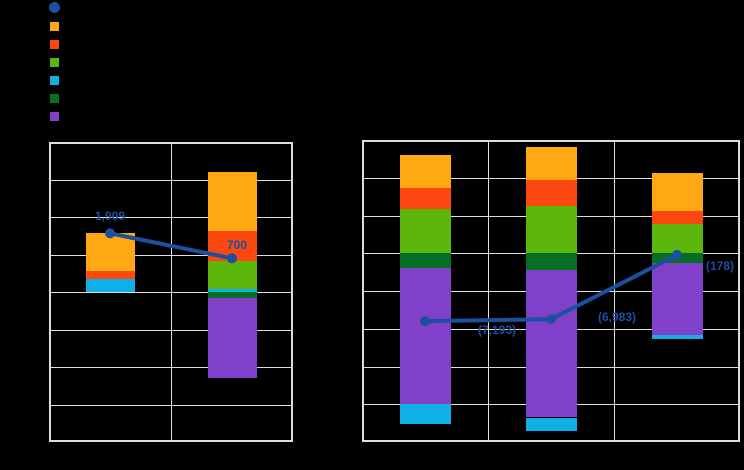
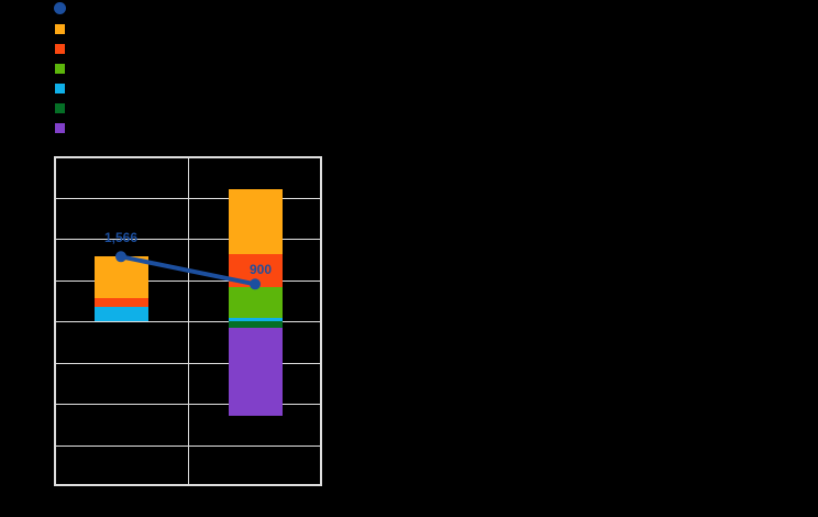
- 1,909
+ 1,566
- 700
+ 900
- (7,193)
- (6,983)
- (178)
